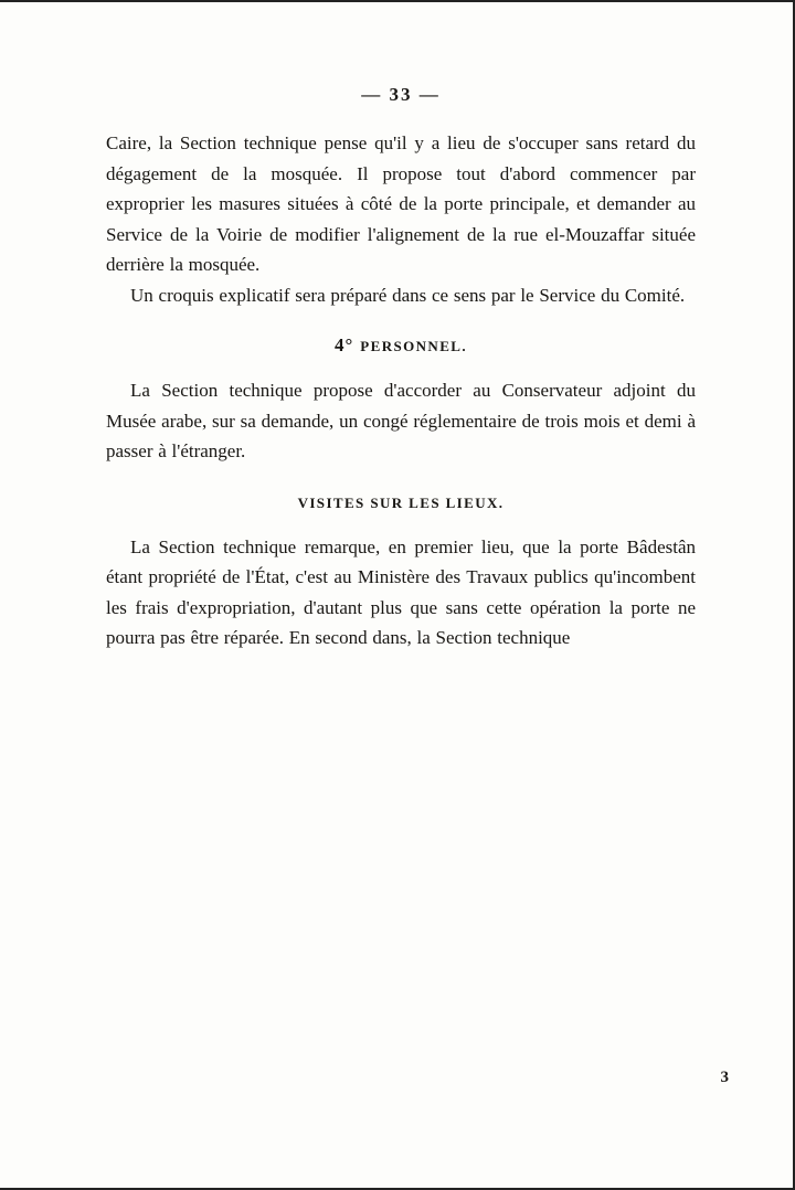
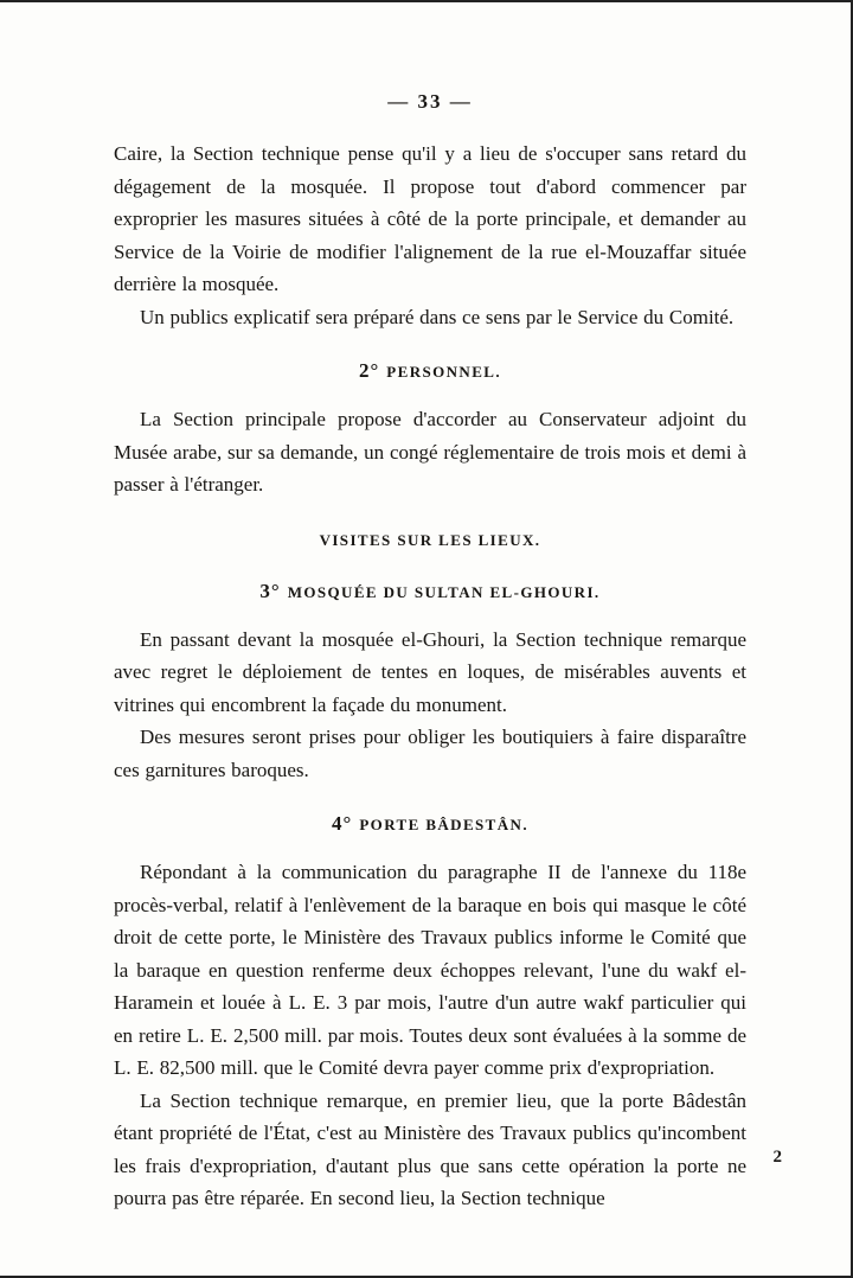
  — 33 —
  Caire, la Section technique pense qu'il y a lieu de s'occuper sans retard du dégagement de la mosquée. Il propose tout d'abord commencer par exproprier les masures situées à côté de la porte principale, et demander au Service de la Voirie de modifier l'alignement de la rue el-Mouzaffar située derrière la mosquée.
- Un croquis explicatif sera préparé dans ce sens par le Service du Comité.
+ Un publics explicatif sera préparé dans ce sens par le Service du Comité.
- 4° PERSONNEL.
+ 2° PERSONNEL.
- La Section technique propose d'accorder au Conservateur adjoint du Musée arabe, sur sa demande, un congé réglementaire de trois mois et demi à passer à l'étranger.
+ La Section principale propose d'accorder au Conservateur adjoint du Musée arabe, sur sa demande, un congé réglementaire de trois mois et demi à passer à l'étranger.
  VISITES SUR LES LIEUX.
+ 3° MOSQUÉE DU SULTAN EL-GHOURI.
+ En passant devant la mosquée el-Ghouri, la Section technique remarque avec regret le déploiement de tentes en loques, de misérables auvents et vitrines qui encombrent la façade du monument.
+ Des mesures seront prises pour obliger les boutiquiers à faire disparaître ces garnitures baroques.
+ 4° PORTE BÂDESTÂN.
+ Répondant à la communication du paragraphe II de l'annexe du 118e procès-verbal, relatif à l'enlèvement de la baraque en bois qui masque le côté droit de cette porte, le Ministère des Travaux publics informe le Comité que la baraque en question renferme deux échoppes relevant, l'une du wakf el-Haramein et louée à L. E. 3 par mois, l'autre d'un autre wakf particulier qui en retire L. E. 2,500 mill. par mois. Toutes deux sont évaluées à la somme de L. E. 82,500 mill. que le Comité devra payer comme prix d'expropriation.
- La Section technique remarque, en premier lieu, que la porte Bâdestân étant propriété de l'État, c'est au Ministère des Travaux publics qu'incombent les frais d'expropriation, d'autant plus que sans cette opération la porte ne pourra pas être réparée. En second dans, la Section technique
+ La Section technique remarque, en premier lieu, que la porte Bâdestân étant propriété de l'État, c'est au Ministère des Travaux publics qu'incombent les frais d'expropriation, d'autant plus que sans cette opération la porte ne pourra pas être réparée. En second lieu, la Section technique
- 3
+ 2
